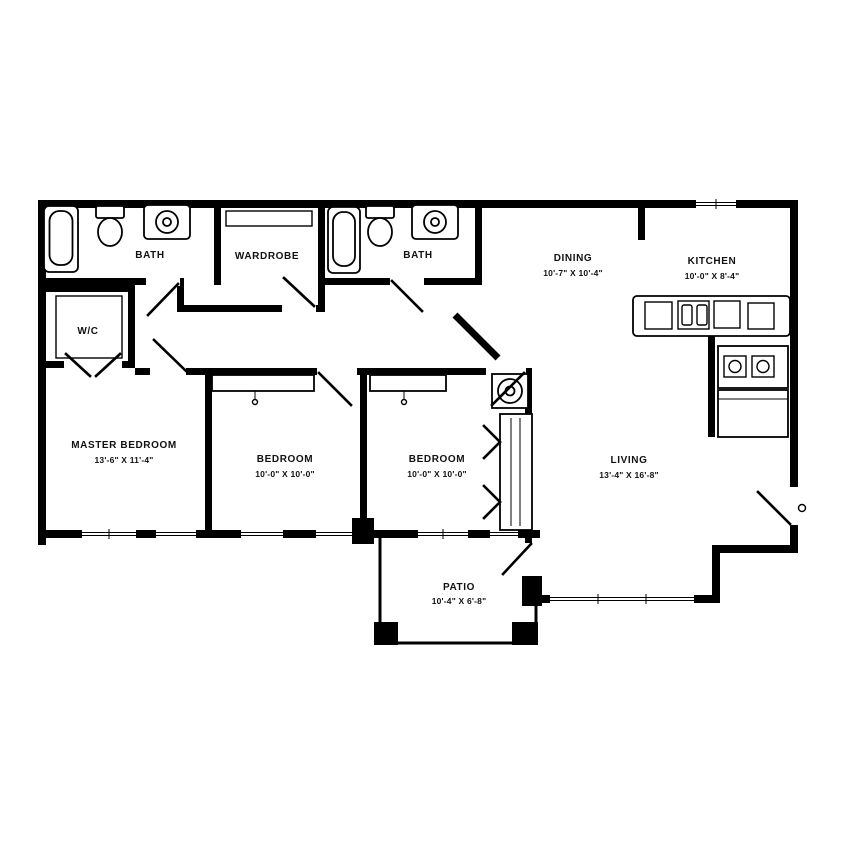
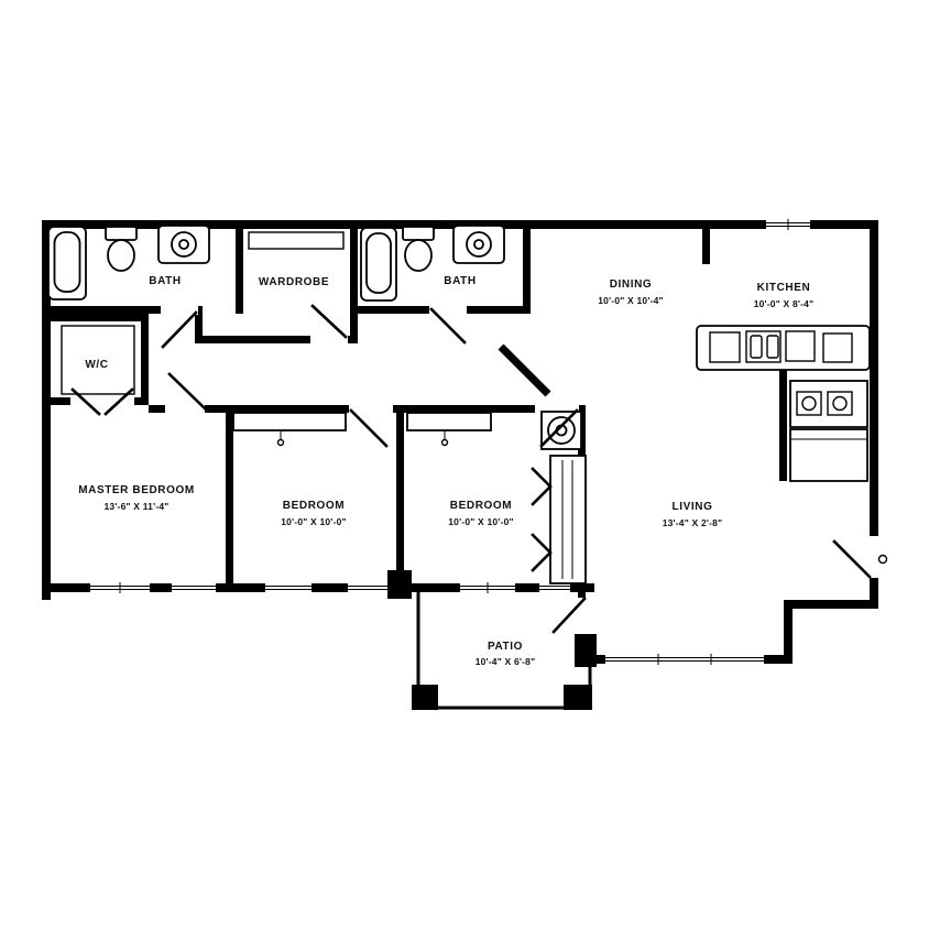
  BATH
  WARDROBE
  BATH
  DINING
- 10'-7" X 10'-4"
+ 10'-0" X 10'-4"
  KITCHEN
  10'-0" X 8'-4"
  W/C
  MASTER BEDROOM
  13'-6" X 11'-4"
  BEDROOM
  10'-0" X 10'-0"
  BEDROOM
  10'-0" X 10'-0"
  LIVING
- 13'-4" X 16'-8"
+ 13'-4" X 2'-8"
  PATIO
  10'-4" X 6'-8"
